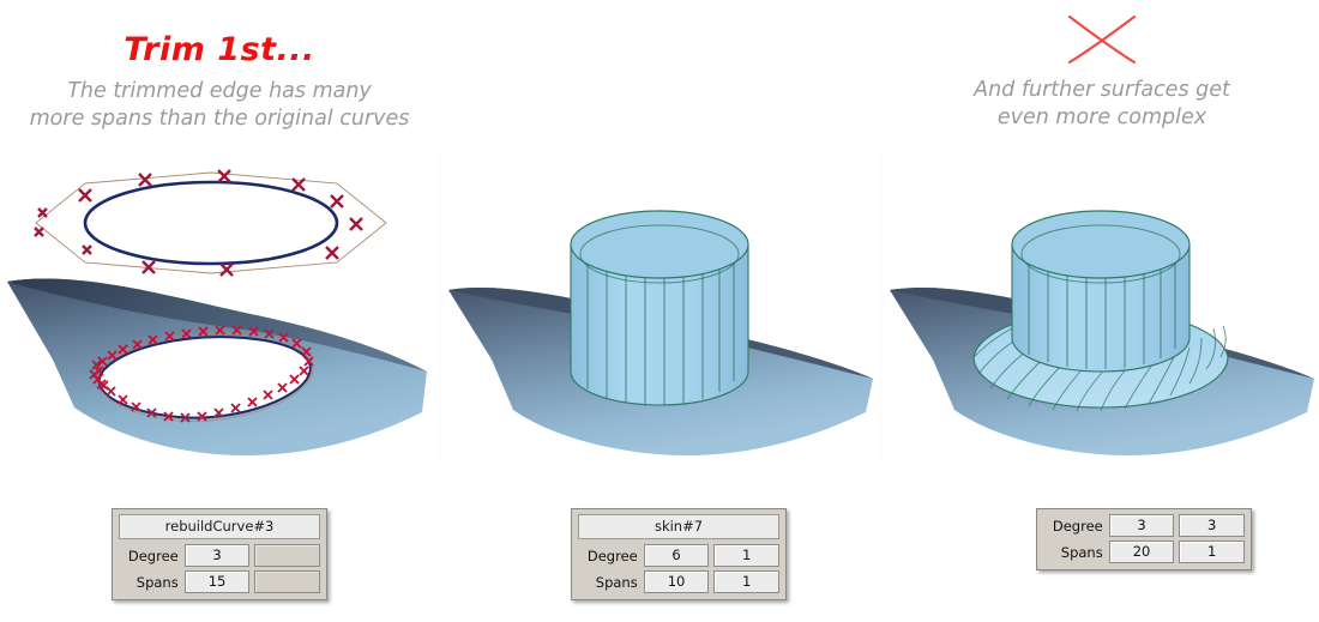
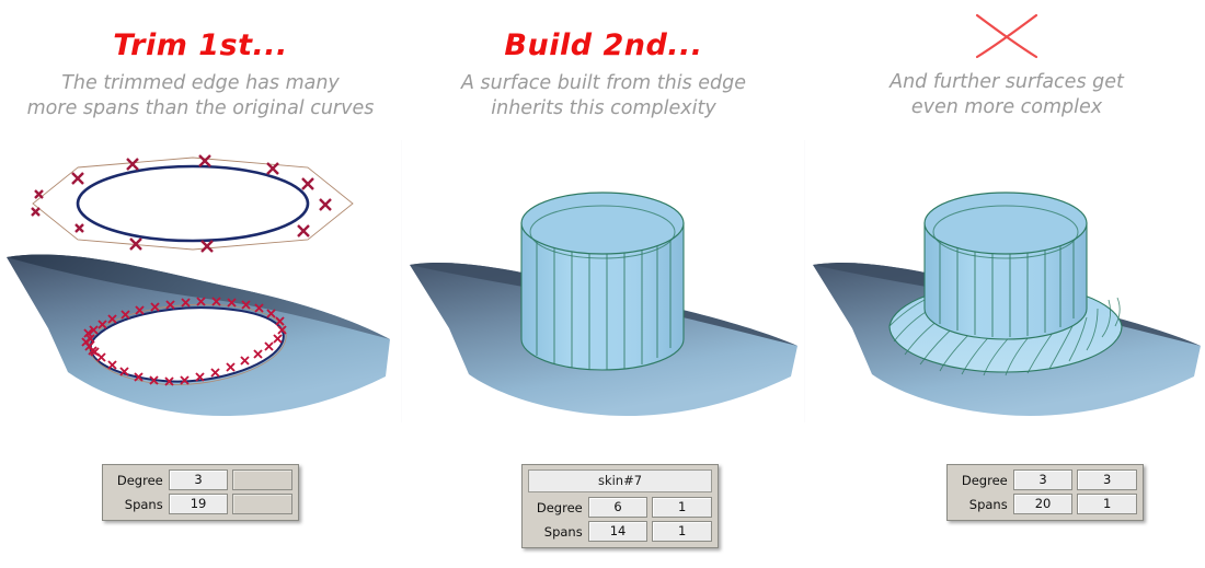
  Trim 1st...
  The trimmed edge has many
  more spans than the original curves
- rebuildCurve#3
  Degree
  3
  Spans
- 15
+ 19
+ Build 2nd...
+ A surface built from this edge
+ inherits this complexity
  skin#7
  Degree
  6
  1
  Spans
- 10
+ 14
  1
  And further surfaces get
  even more complex
  Degree
  3
  3
  Spans
  20
  1
